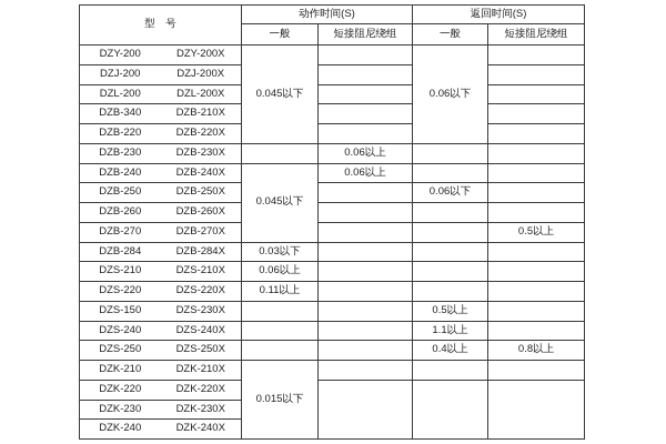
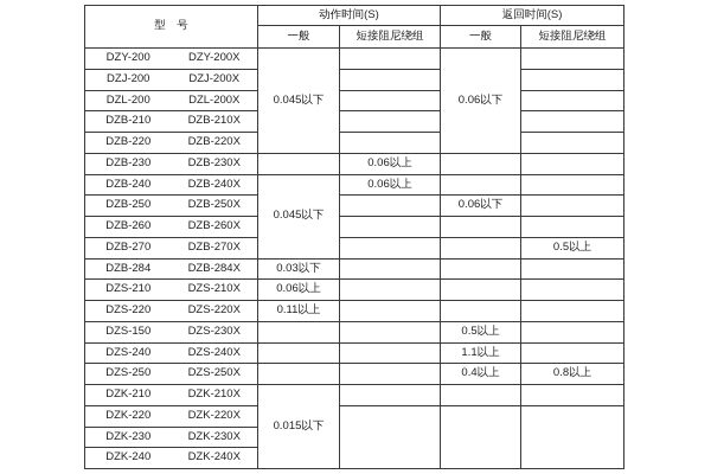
  型 号	动作时间(S)	返回时间(S)
  一般	短接阻尼绕组	一般	短接阻尼绕组
  DZY-200 DZY-200X	0.045以下		0.06以下
  DZJ-200 DZJ-200X
  DZL-200 DZL-200X
- DZB-340 DZB-210X
+ DZB-210 DZB-210X
  DZB-220 DZB-220X
  DZB-230 DZB-230X		0.06以上
  DZB-240 DZB-240X	0.045以下	0.06以上
  DZB-250 DZB-250X		0.06以下
  DZB-260 DZB-260X
  DZB-270 DZB-270X			0.5以上
  DZB-284 DZB-284X	0.03以下
  DZS-210 DZS-210X	0.06以上
  DZS-220 DZS-220X	0.11以上
  DZS-150 DZS-230X			0.5以上
  DZS-240 DZS-240X			1.1以上
  DZS-250 DZS-250X			0.4以上	0.8以上
  DZK-210 DZK-210X	0.015以下
  DZK-220 DZK-220X
  DZK-230 DZK-230X
  DZK-240 DZK-240X
